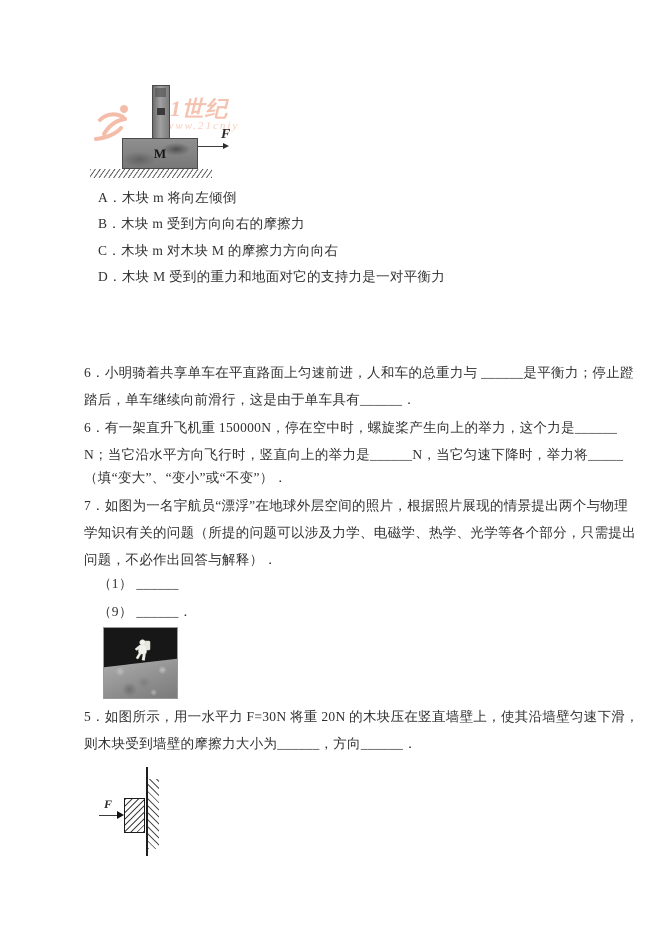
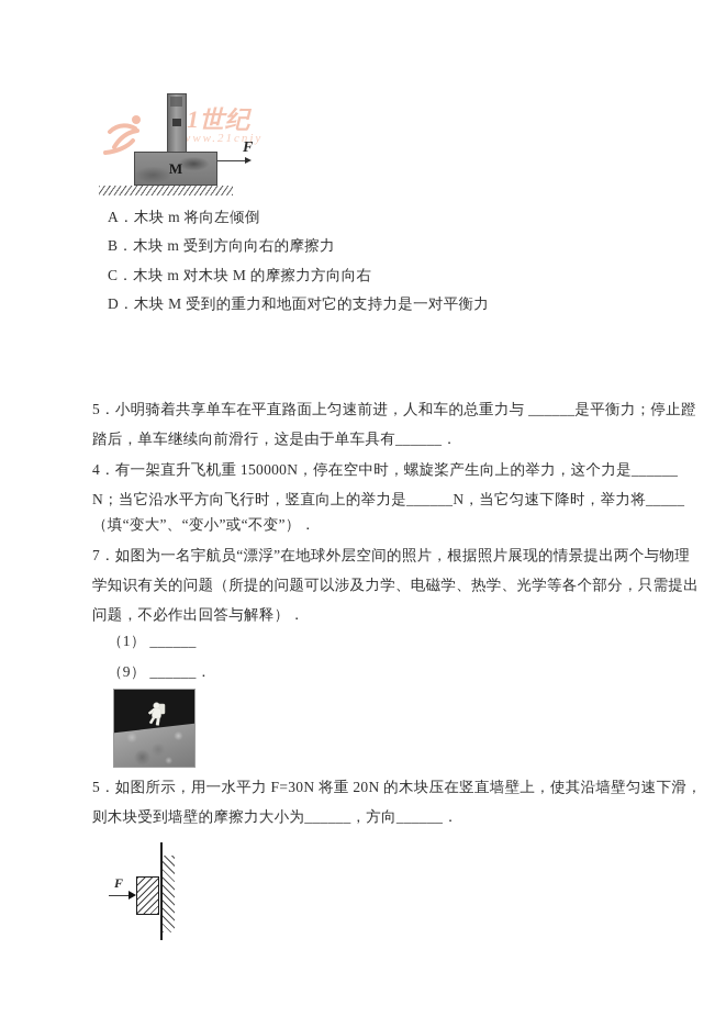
  1世纪
  www.21cnjy
  M
  F
  A．木块 m 将向左倾倒
  B．木块 m 受到方向向右的摩擦力
  C．木块 m 对木块 M 的摩擦力方向向右
  D．木块 M 受到的重力和地面对它的支持力是一对平衡力
- 6．小明骑着共享单车在平直路面上匀速前进，人和车的总重力与 ______是平衡力；停止蹬
+ 5．小明骑着共享单车在平直路面上匀速前进，人和车的总重力与 ______是平衡力；停止蹬
  踏后，单车继续向前滑行，这是由于单车具有______．
- 6．有一架直升飞机重 150000N，停在空中时，螺旋桨产生向上的举力，这个力是______
+ 4．有一架直升飞机重 150000N，停在空中时，螺旋桨产生向上的举力，这个力是______
  N；当它沿水平方向飞行时，竖直向上的举力是______N，当它匀速下降时，举力将_____
  （填“变大”、“变小”或“不变”）．
  7．如图为一名宇航员“漂浮”在地球外层空间的照片，根据照片展现的情景提出两个与物理
  学知识有关的问题（所提的问题可以涉及力学、电磁学、热学、光学等各个部分，只需提出
  问题，不必作出回答与解释）．
  （1） ______
  （9） ______．
  5．如图所示，用一水平力 F=30N 将重 20N 的木块压在竖直墙壁上，使其沿墙壁匀速下滑，
  则木块受到墙壁的摩擦力大小为______，方向______．
  F
